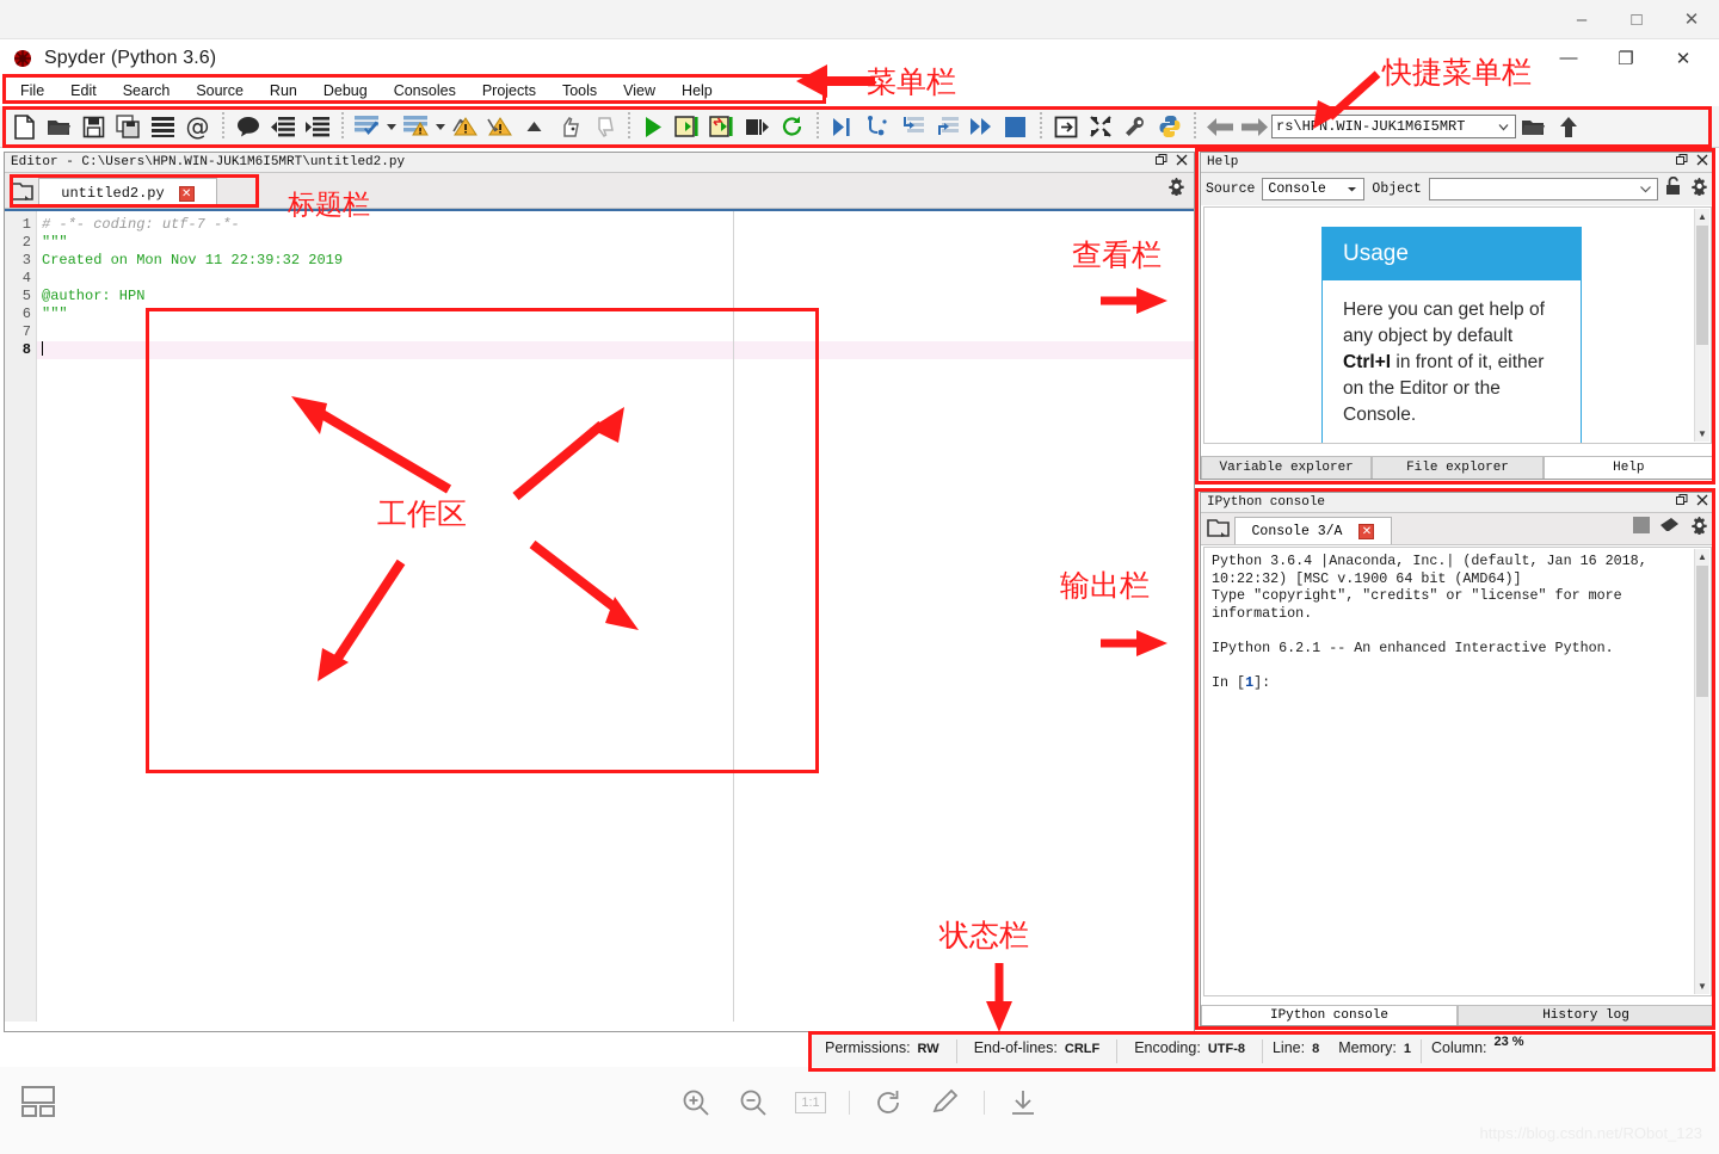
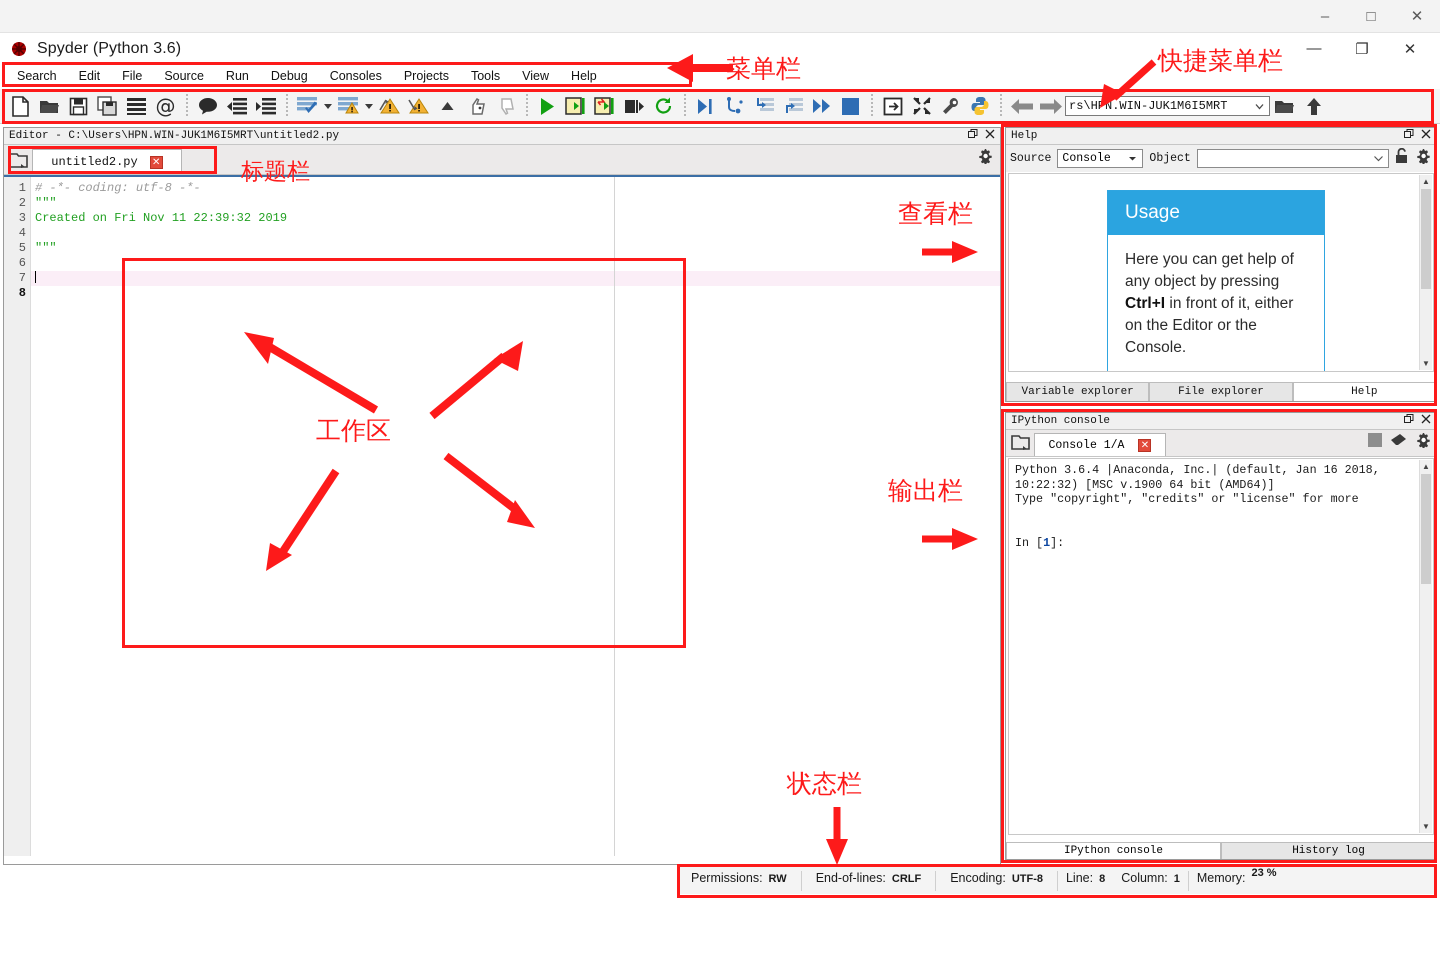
  –
  □
  ✕
  Spyder (Python 3.6)
  —
  ❐
  ✕
- File
+ Search
  Edit
- Search
+ File
  Source
  Run
  Debug
  Consoles
  Projects
  Tools
  View
  Help
  @
  rs\HN.WIN-JUK1M6I5MRT
  Editor - C:\Users\HPN.WIN-JUK1M6I5MRT\untitled2.py
  untitled2.py
  ✕
  1
  2
  3
  4
  5
  6
  7
  8
- # -*- coding: utf-7 -*-
+ # -*- coding: utf-8 -*-
  """
- Created on Mon Nov 11 22:39:32 2019
+ Created on Fri Nov 11 22:39:32 2019
- @author: HPN
  """
  Help
  Source
  Console
  Object
  Usage
- Here you can get help of any object by default Ctrl+I in front of it, either on the Editor or the Console.
+ Here you can get help of any object by pressing Ctrl+I in front of it, either on the Editor or the Console.
  ▲
  ▼
  Variable explorer
  File explorer
  Help
  IPython console
- Console 3/A
+ Console 1/A
  ✕
  Python 3.6.4 |Anaconda, Inc.| (default, Jan 16 2018,
  10:22:32) [MSC v.1900 64 bit (AMD64)]
  Type "copyright", "credits" or "license" for more
- information.
- IPython 6.2.1 -- An enhanced Interactive Python.
  In [1]:
  ▲
  ▼
  IPython console
  History log
  Permissions:
  RW
  End-of-lines:
  CRLF
  Encoding:
  UTF-8
  Line:
  8
- Memory:
+ Column:
  1
- Column:
+ Memory:
  23 %
- 1:1
  菜单栏
  快捷菜单栏
  标题栏
  查看栏
  输出栏
  工作区
  状态栏
